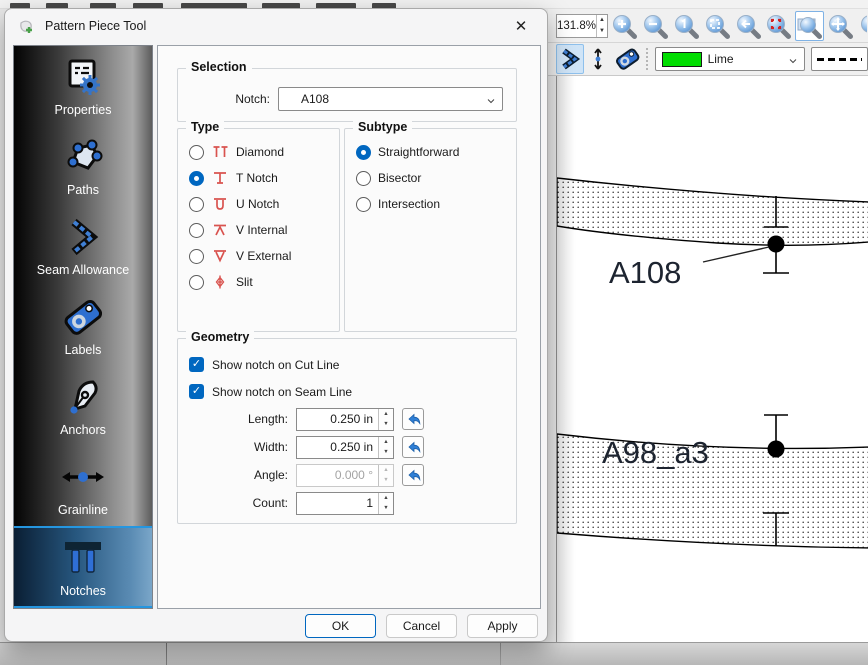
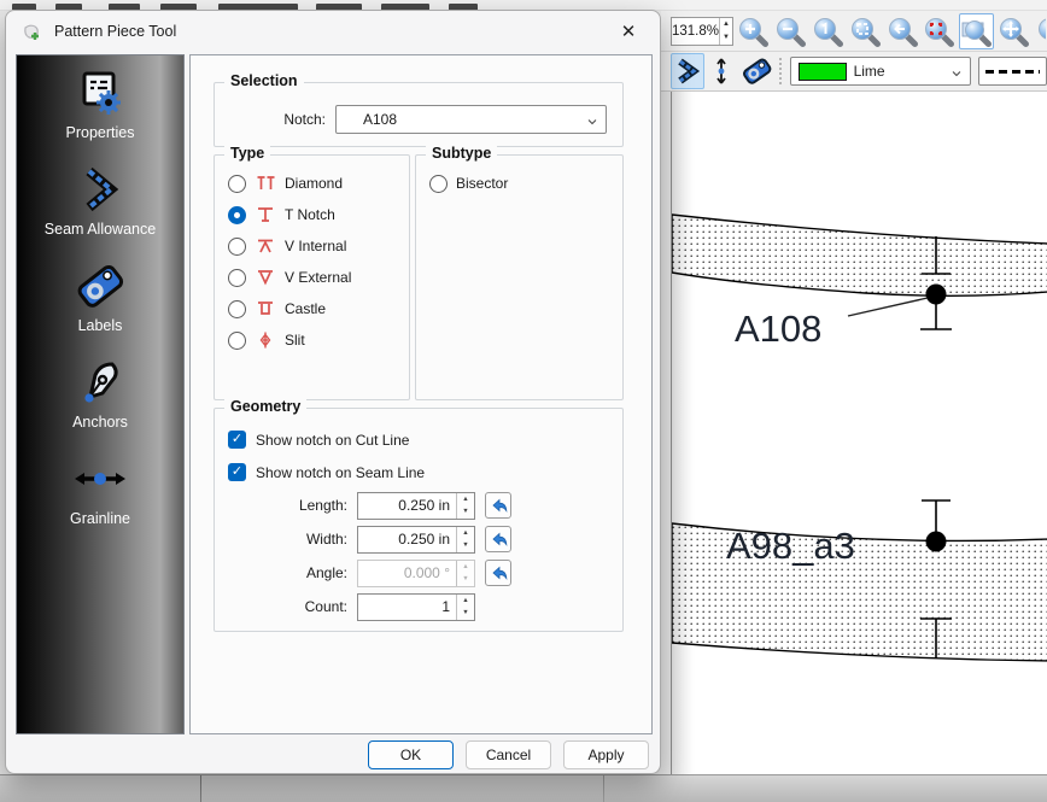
  131.8%
  Lime
  A108
  A98_a3
  Pattern Piece Tool
  ✕
  Properties
- Paths
  Seam Allowance
  Labels
  Anchors
  Grainline
- Notches
  Selection
  Notch:
  A108
  Type
  Diamond
  T Notch
- U Notch
  V Internal
  V External
+ Castle
  Slit
  Subtype
- Straightforward
  Bisector
- Intersection
  Geometry
  ✓
  Show notch on Cut Line
  ✓
  Show notch on Seam Line
  Length:
  0.250 in
  Width:
  0.250 in
  Angle:
  0.000 °
  Count:
  1
  OK
  Cancel
  Apply
